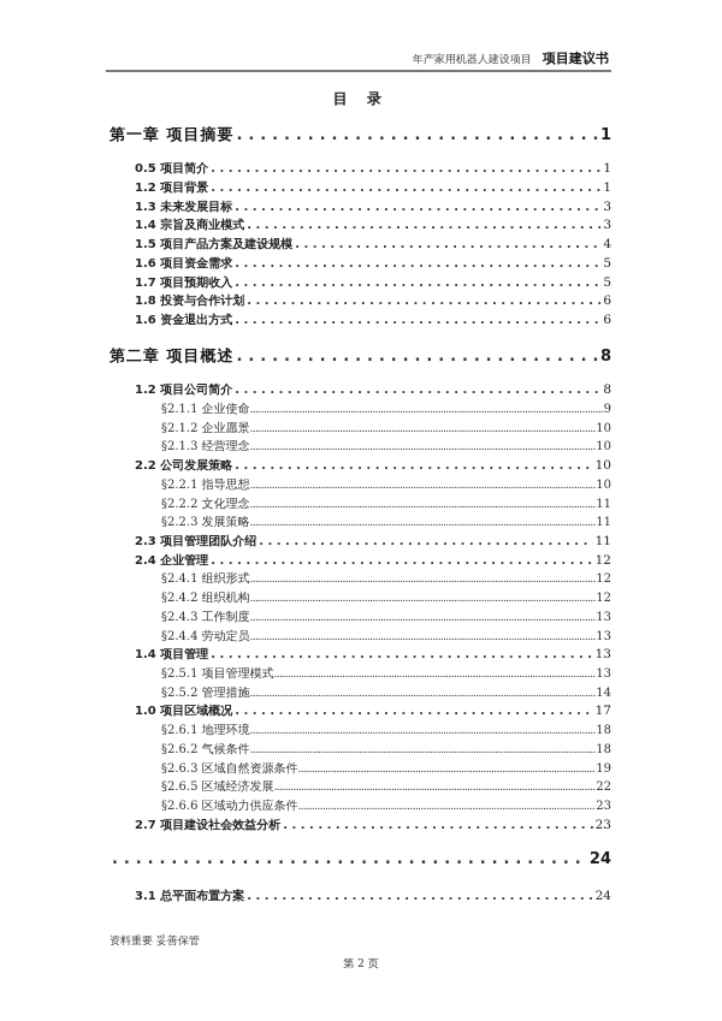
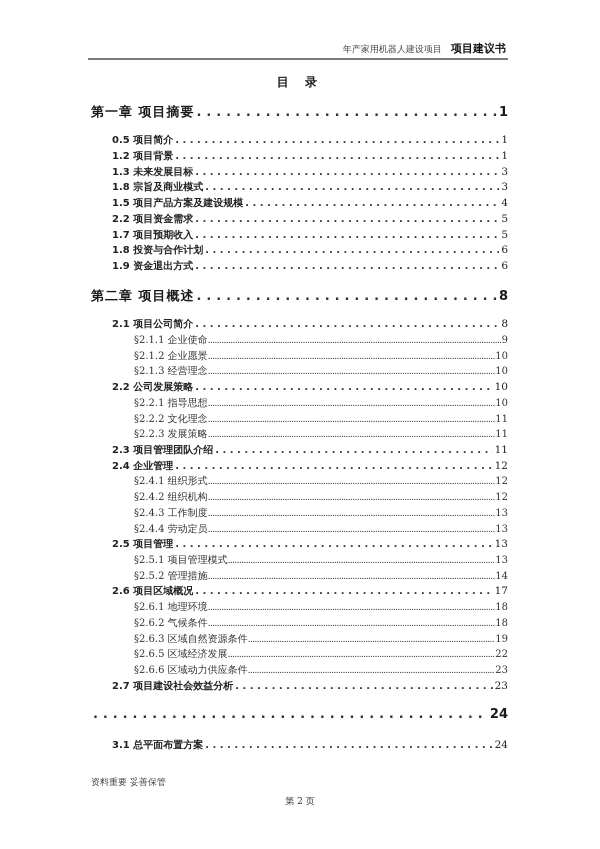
  年产家用机器人建设项目 项目建议书
  目 录
  第一章 项目摘要
  1
  0.5 项目简介
  1
  1.2 项目背景
  1
  1.3 未来发展目标
  3
- 1.4 宗旨及商业模式
+ 1.8 宗旨及商业模式
  3
  1.5 项目产品方案及建设规模
  4
- 1.6 项目资金需求
+ 2.2 项目资金需求
  5
  1.7 项目预期收入
  5
  1.8 投资与合作计划
  6
- 1.6 资金退出方式
+ 1.9 资金退出方式
  6
  第二章 项目概述
  8
- 1.2 项目公司简介
+ 2.1 项目公司简介
  8
  §2.1.1 企业使命
  9
  §2.1.2 企业愿景
  10
  §2.1.3 经营理念
  10
  2.2 公司发展策略
  10
  §2.2.1 指导思想
  10
  §2.2.2 文化理念
  11
  §2.2.3 发展策略
  11
  2.3 项目管理团队介绍
  11
  2.4 企业管理
  12
  §2.4.1 组织形式
  12
  §2.4.2 组织机构
  12
  §2.4.3 工作制度
  13
  §2.4.4 劳动定员
  13
- 1.4 项目管理
+ 2.5 项目管理
  13
  §2.5.1 项目管理模式
  13
  §2.5.2 管理措施
  14
- 1.0 项目区域概况
+ 2.6 项目区域概况
  17
  §2.6.1 地理环境
  18
  §2.6.2 气候条件
  18
  §2.6.3 区域自然资源条件
  19
  §2.6.5 区域经济发展
  22
  §2.6.6 区域动力供应条件
  23
  2.7 项目建设社会效益分析
  23
  24
  3.1 总平面布置方案
  24
  资料重要 妥善保管
  第 2 页
